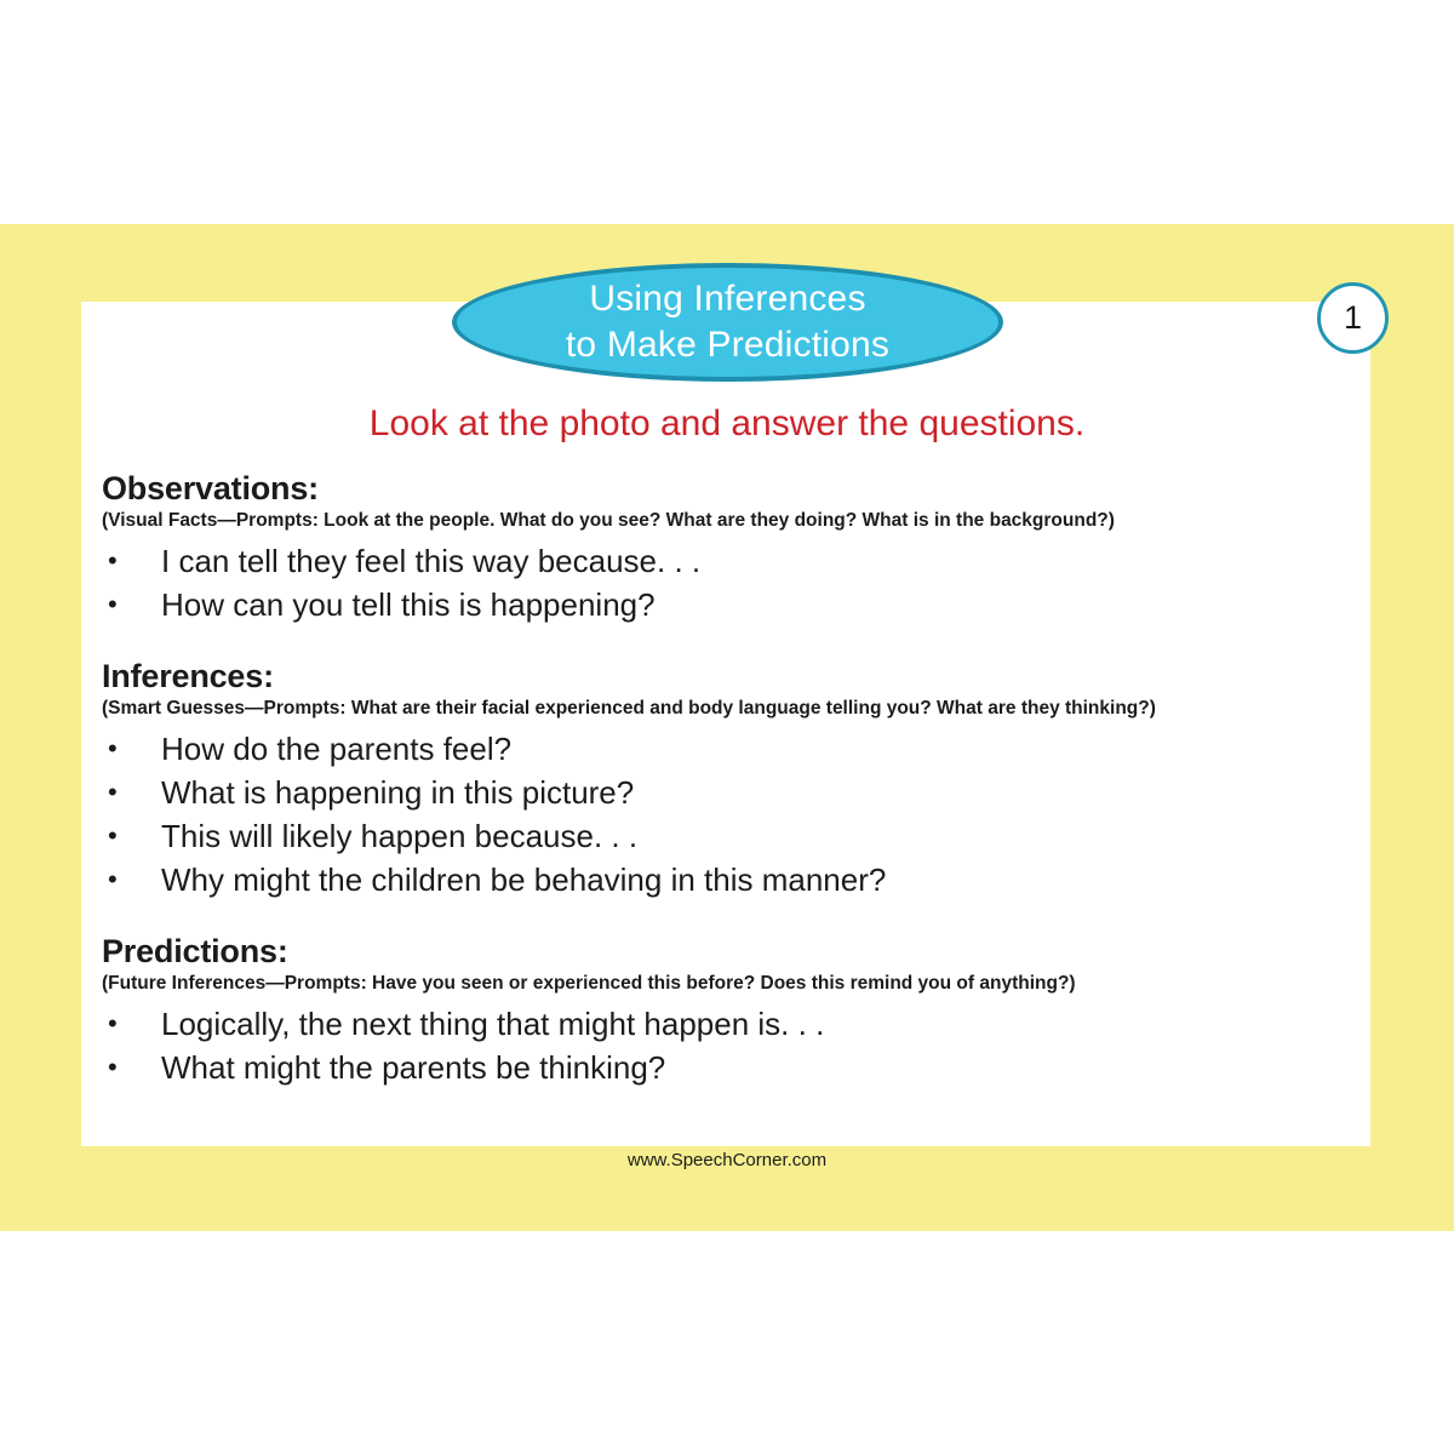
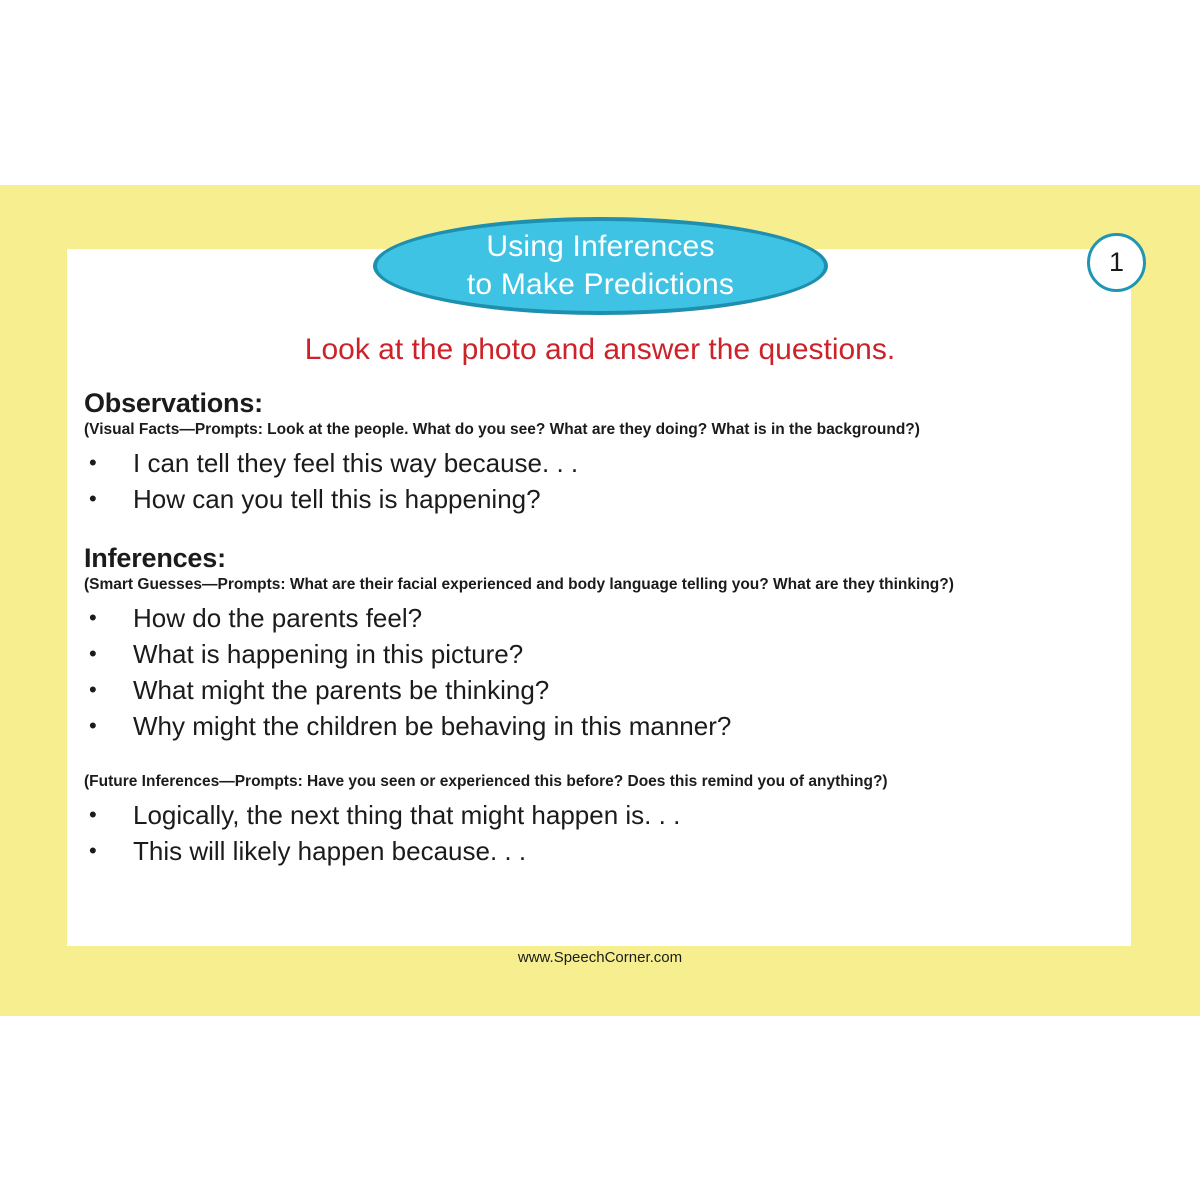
  Using Inferences
  to Make Predictions
  1
  Look at the photo and answer the questions.
  Observations:
  (Visual Facts—Prompts: Look at the people. What do you see? What are they doing? What is in the background?)
  •
  I can tell they feel this way because. . .
  •
  How can you tell this is happening?
  Inferences:
  (Smart Guesses—Prompts: What are their facial experienced and body language telling you? What are they thinking?)
  •
  How do the parents feel?
  •
  What is happening in this picture?
  •
- This will likely happen because. . .
+ What might the parents be thinking?
  •
  Why might the children be behaving in this manner?
- Predictions:
  (Future Inferences—Prompts: Have you seen or experienced this before? Does this remind you of anything?)
  •
  Logically, the next thing that might happen is. . .
  •
- What might the parents be thinking?
+ This will likely happen because. . .
  www.SpeechCorner.com
